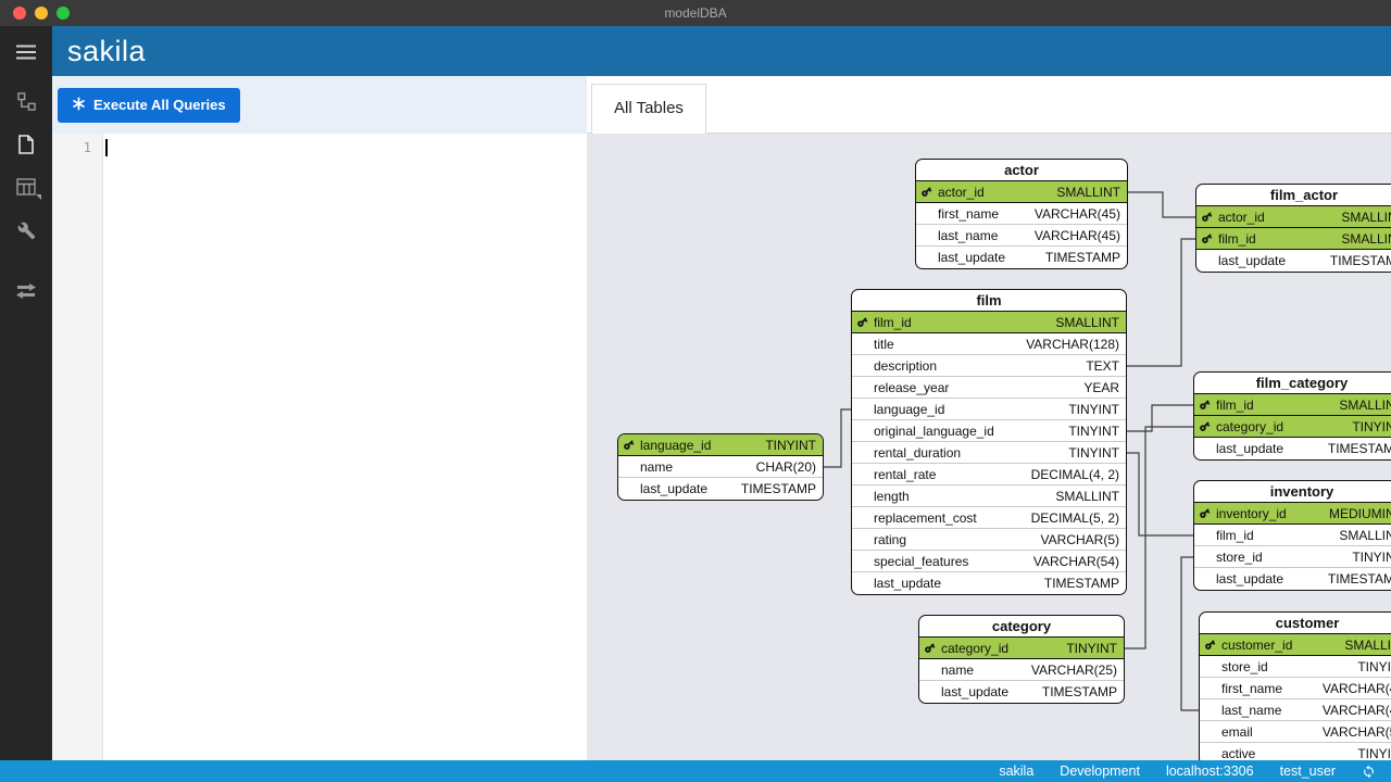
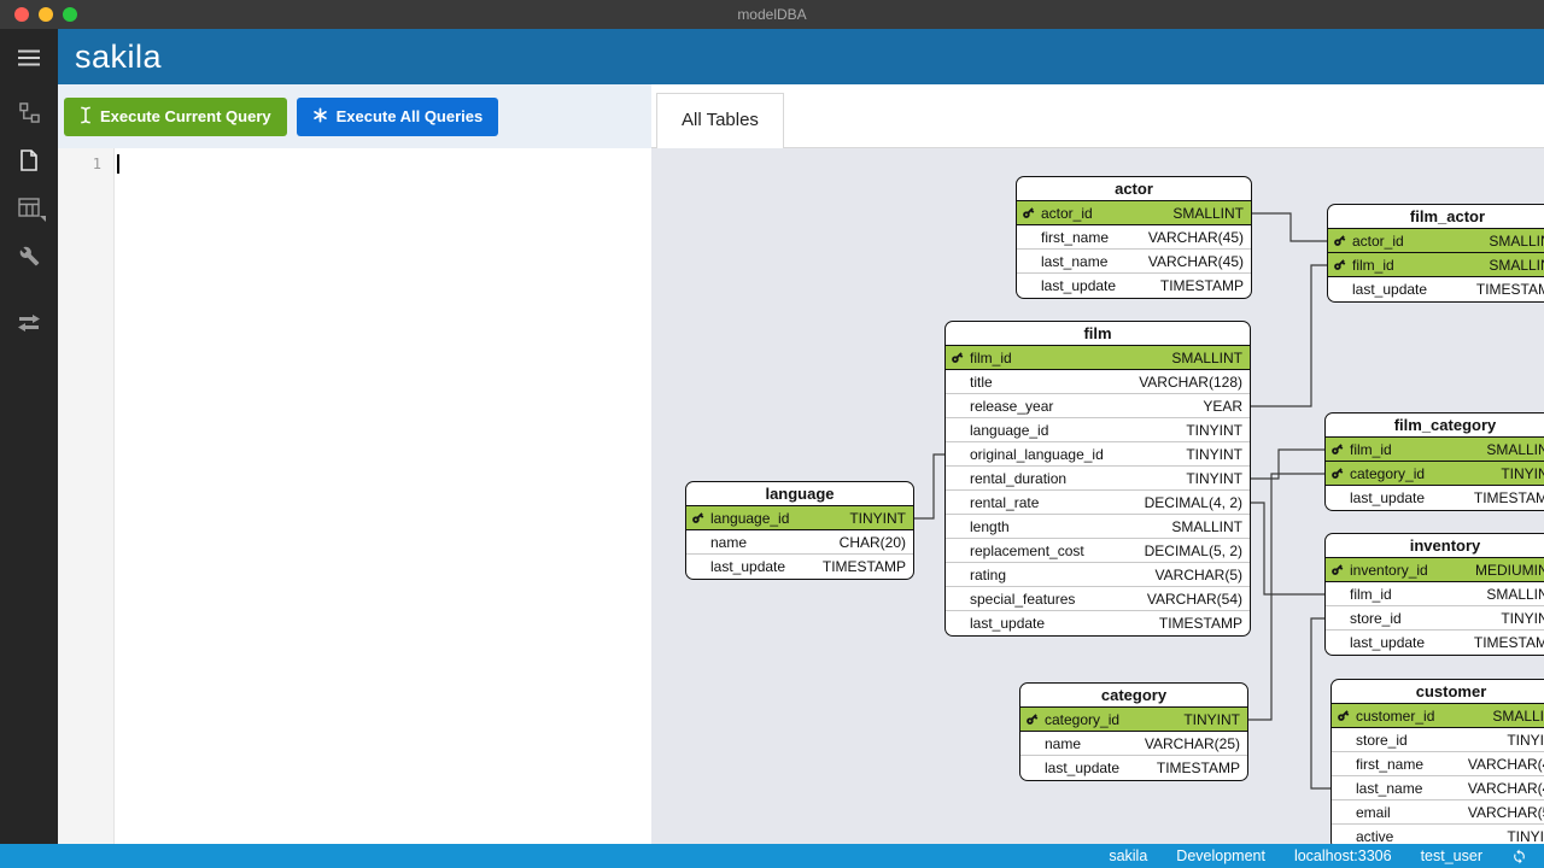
  modelDBA
  sakila
+ Execute Current Query
  Execute All Queries
  1
  All Tables
  actor
  actor_id
  SMALLINT
  first_name
  VARCHAR(45)
  last_name
  VARCHAR(45)
  last_update
  TIMESTAMP
  film_actor
  actor_id
  SMALLI
  film_id
  SMALLI
  last_update
  TIMESTA
  film
  film_id
  SMALLINT
  title
  VARCHAR(128)
- description
- TEXT
  release_year
  YEAR
  language_id
  TINYINT
  original_language_id
  TINYINT
  rental_duration
  TINYINT
  rental_rate
  DECIMAL(4, 2)
  length
  SMALLINT
  replacement_cost
  DECIMAL(5, 2)
  rating
  VARCHAR(5)
  special_features
  VARCHAR(54)
  last_update
  TIMESTAMP
+ language
  language_id
  TINYINT
  name
  CHAR(20)
  last_update
  TIMESTAMP
  film_category
  film_id
  SMALLIN
  category_id
  TINYIN
  last_update
  TIMESTAM
  inventory
  inventory_id
  MEDIUMIN
  film_id
  SMALLIN
  store_id
  TINYIN
  last_update
  TIMESTAM
  category
  category_id
  TINYINT
  name
  VARCHAR(25)
  last_update
  TIMESTAMP
  customer
  customer_id
  SMALLI
  store_id
  TINYI
  first_name
  VARCHAR(
  last_name
  VARCHAR(
  email
  VARCHAR(
  active
  TINYI
  sakila
  Development
  localhost:3306
  test_user
